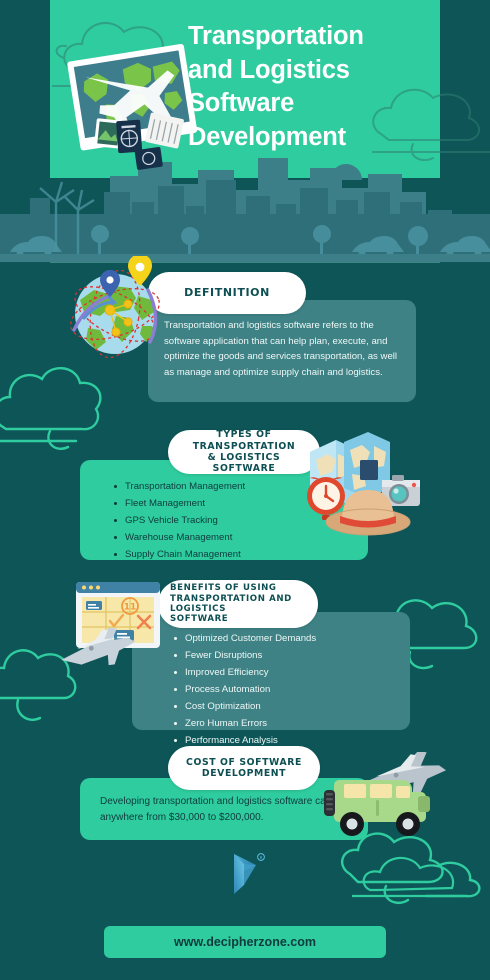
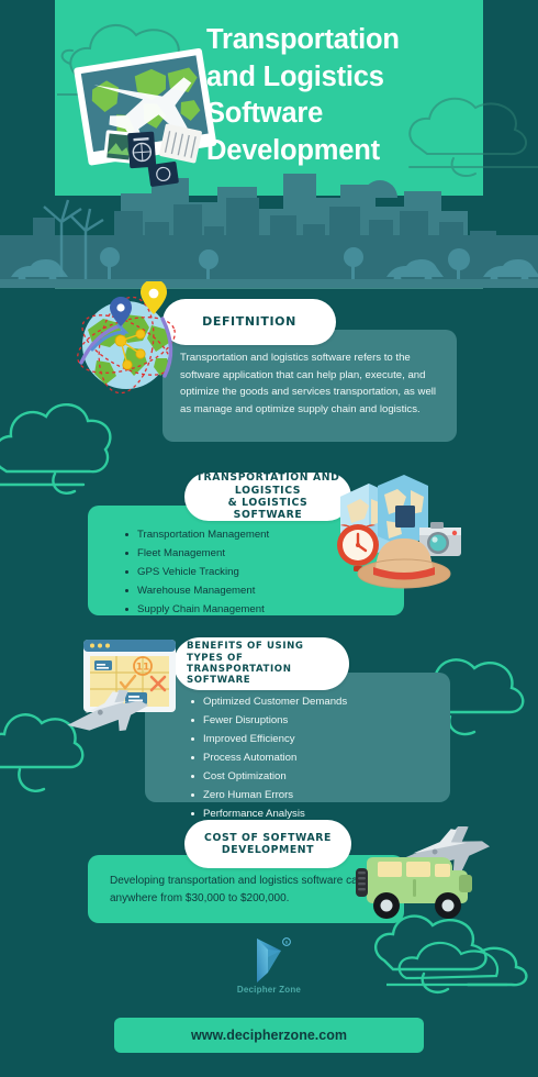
  Transportation
  and Logistics
  Software
  Development
  Transportation and logistics software refers to the software application that can help plan, execute, and optimize the goods and services transportation, as well as manage and optimize supply chain and logistics.
  DEFITNITION
  Transportation Management
  Fleet Management
  GPS Vehicle Tracking
  Warehouse Management
  Supply Chain Management
- TYPES OF TRANSPORTATION
+ TRANSPORTATION AND LOGISTICS
  & LOGISTICS SOFTWARE
  Optimized Customer Demands
  Fewer Disruptions
  Improved Efficiency
  Process Automation
  Cost Optimization
  Zero Human Errors
  Performance Analysis
  BENEFITS OF USING
- TRANSPORTATION AND LOGISTICS
+ TYPES OF TRANSPORTATION
  SOFTWARE
  11
  Developing transportation and logistics software ca anywhere from $30,000 to $200,000.
  COST OF SOFTWARE
  DEVELOPMENT
+ Decipher Zone
  www.decipherzone.com
